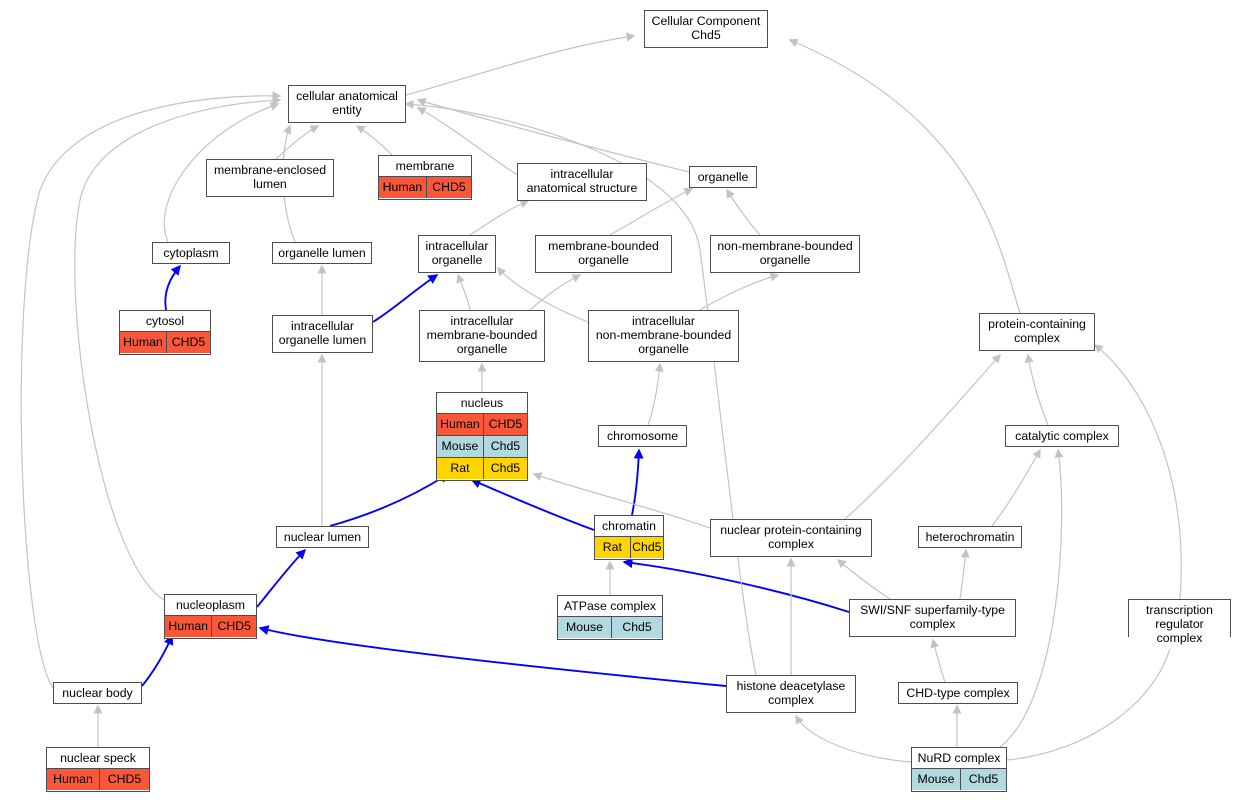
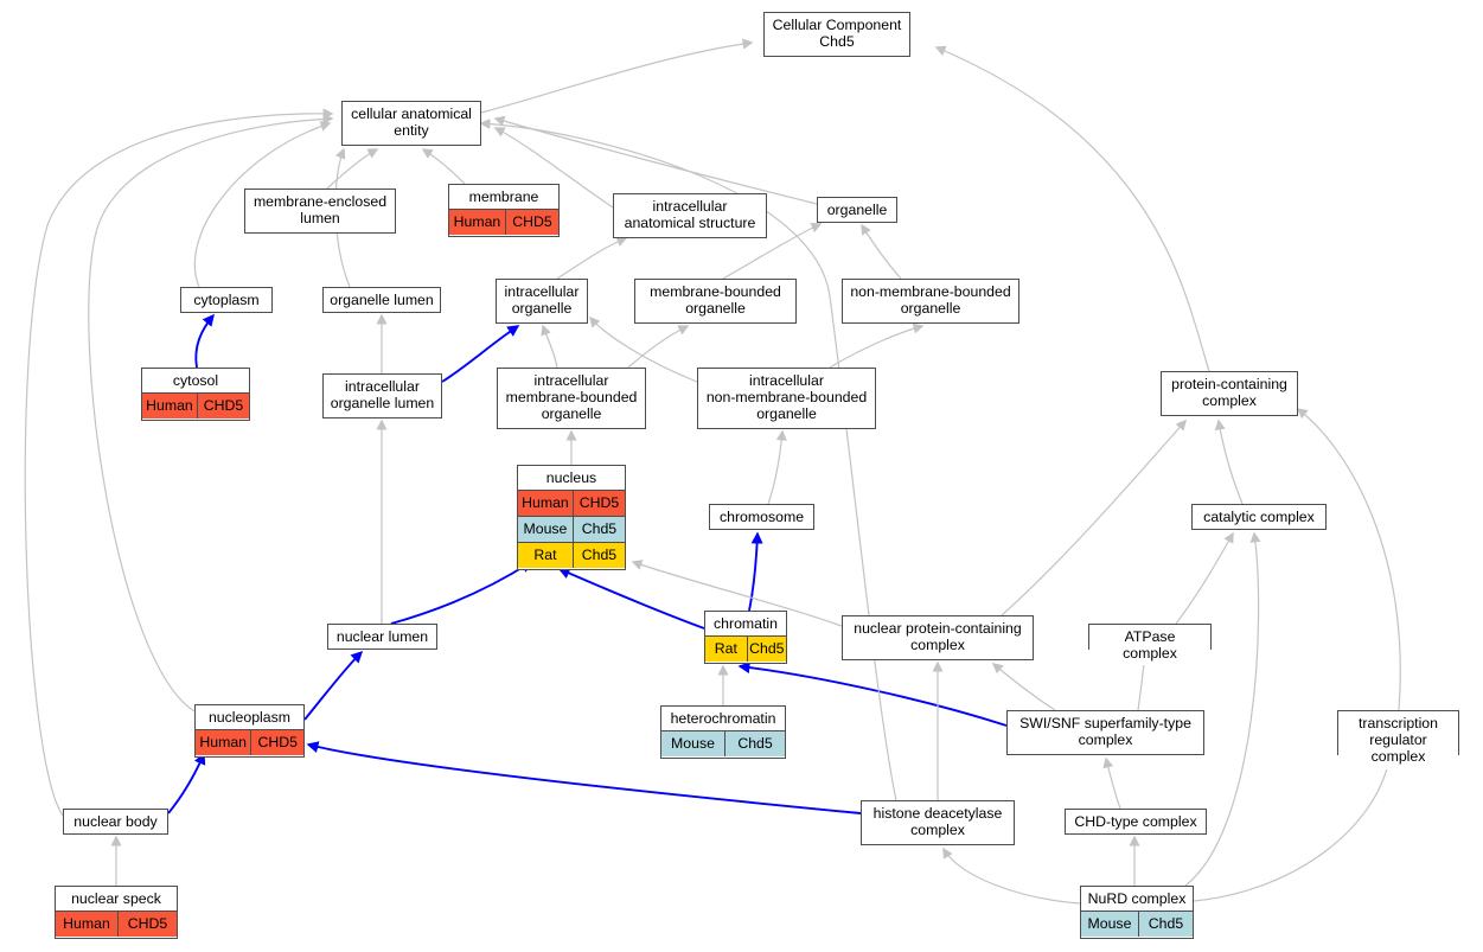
  Cellular Component
  Chd5
  cellular anatomical
  entity
  membrane-enclosed
  lumen
  membrane
  Human
  CHD5
  intracellular
  anatomical structure
  organelle
  cytoplasm
  organelle lumen
  intracellular
  organelle
  membrane-bounded
  organelle
  non-membrane-bounded
  organelle
  cytosol
  Human
  CHD5
  intracellular
  organelle lumen
  intracellular
  membrane-bounded
  organelle
  intracellular
  non-membrane-bounded
  organelle
  protein-containing
  complex
  nucleus
  Human
  CHD5
  Mouse
  Chd5
  Rat
  Chd5
  chromosome
  catalytic complex
  nuclear lumen
  chromatin
  Rat
  Chd5
  nuclear protein-containing
  complex
- heterochromatin
+ ATPase complex
  nucleoplasm
  Human
  CHD5
- ATPase complex
+ heterochromatin
  Mouse
  Chd5
  SWI/SNF superfamily-type
  complex
  transcription
  regulator complex
  nuclear body
  histone deacetylase
  complex
  CHD-type complex
  nuclear speck
  Human
  CHD5
  NuRD complex
  Mouse
  Chd5
